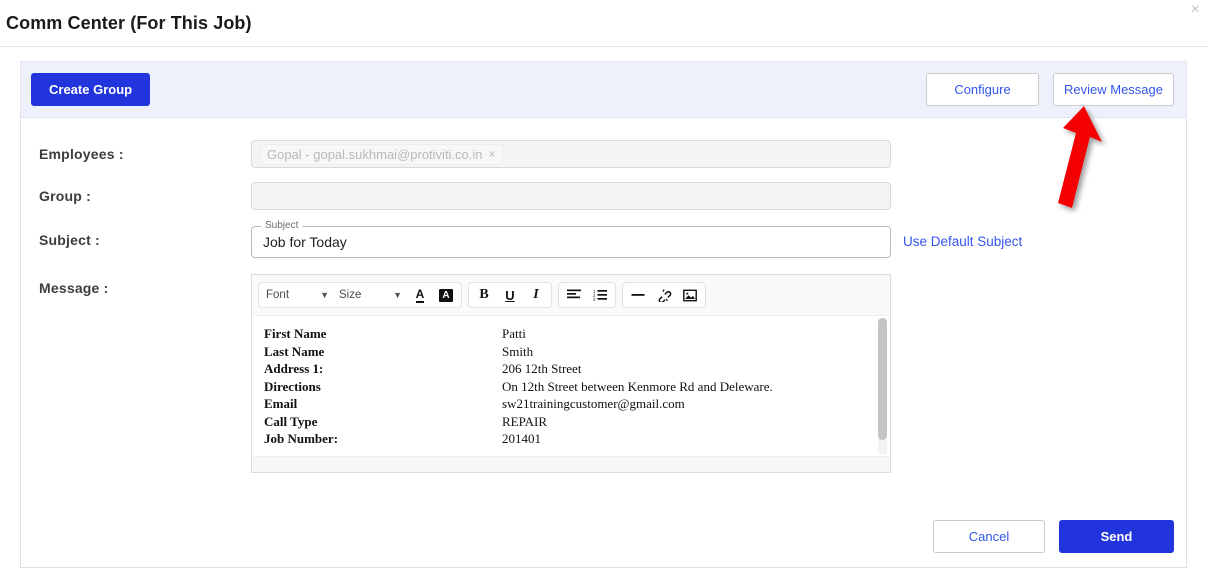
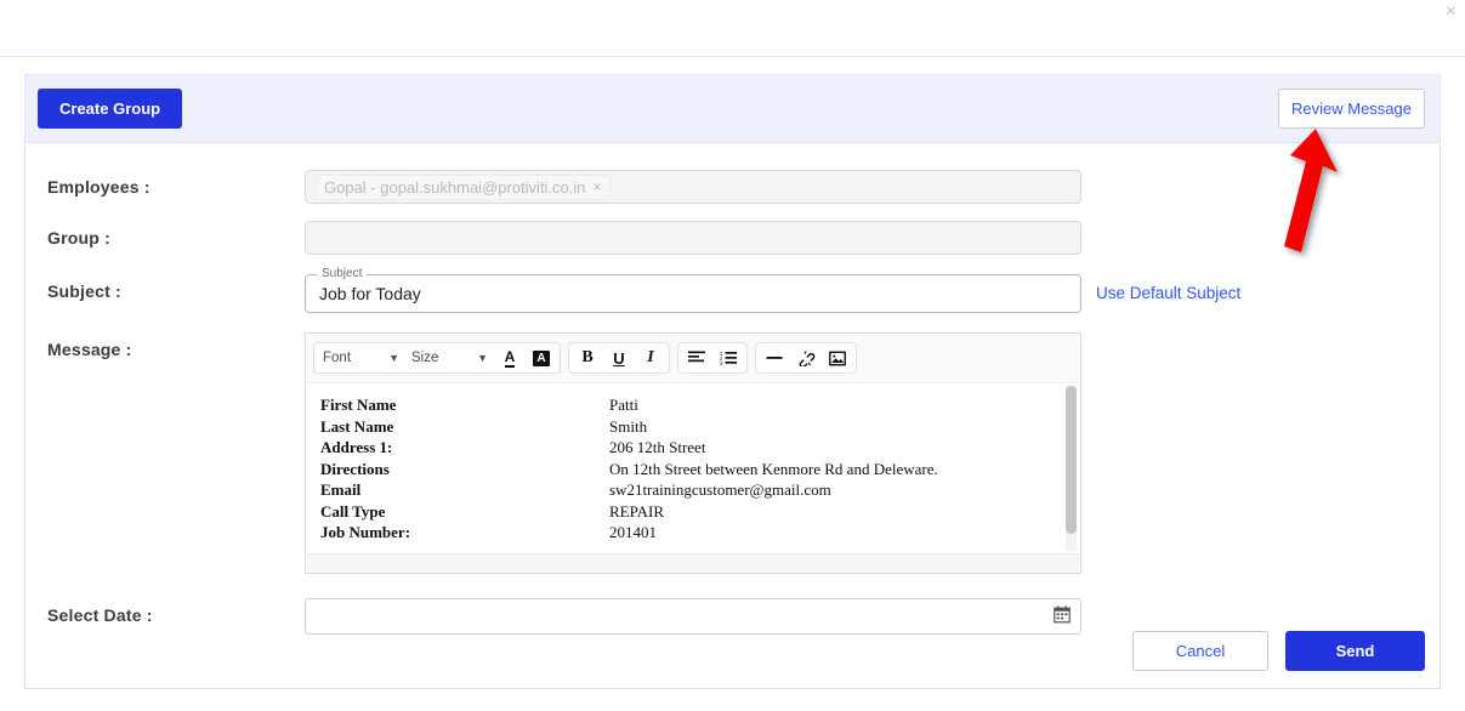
- Comm Center (For This Job)
  ×
  Create Group
- Configure
  Review Message
  Employees :
  Gopal - gopal.sukhmai@protiviti.co.in
  ×
  Group :
  Subject :
  Subject
  Job for Today
  Use Default Subject
  Message :
  Font
  ▼
  Size
  ▼
  A
  A
  B
  U
  I
  First Name	Patti
  Last Name	Smith
  Address 1:	206 12th Street
  Directions	On 12th Street between Kenmore Rd and Deleware.
  Email	sw21trainingcustomer@gmail.com
  Call Type	REPAIR
  Job Number:	201401
+ Select Date :
  Cancel
  Send
